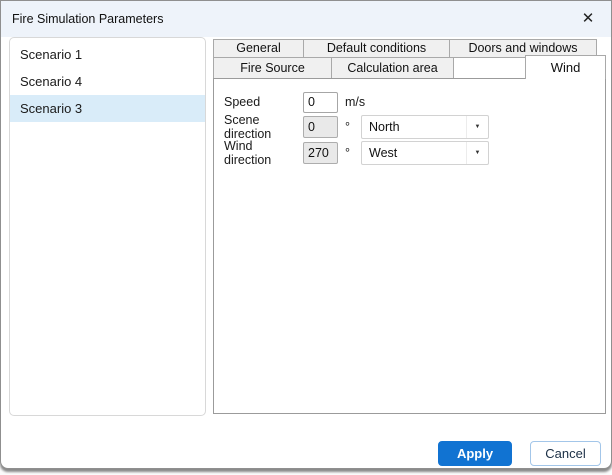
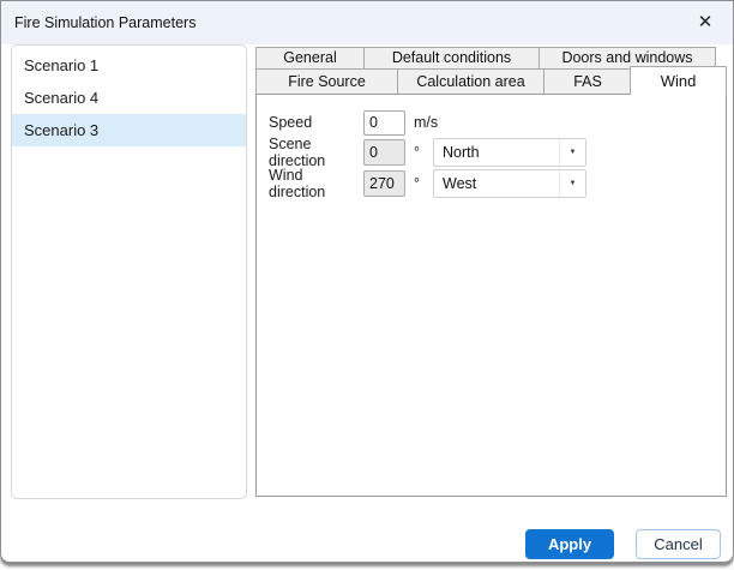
  Fire Simulation Parameters
  ✕
  Scenario 1
  Scenario 4
  Scenario 3
  General
  Default conditions
  Doors and windows
  Fire Source
  Calculation area
+ FAS
  Wind
  Speed
  0
  m/s
  Scene direction
  0
  °
  North
  Wind direction
  270
  °
  West
  Apply
  Cancel
